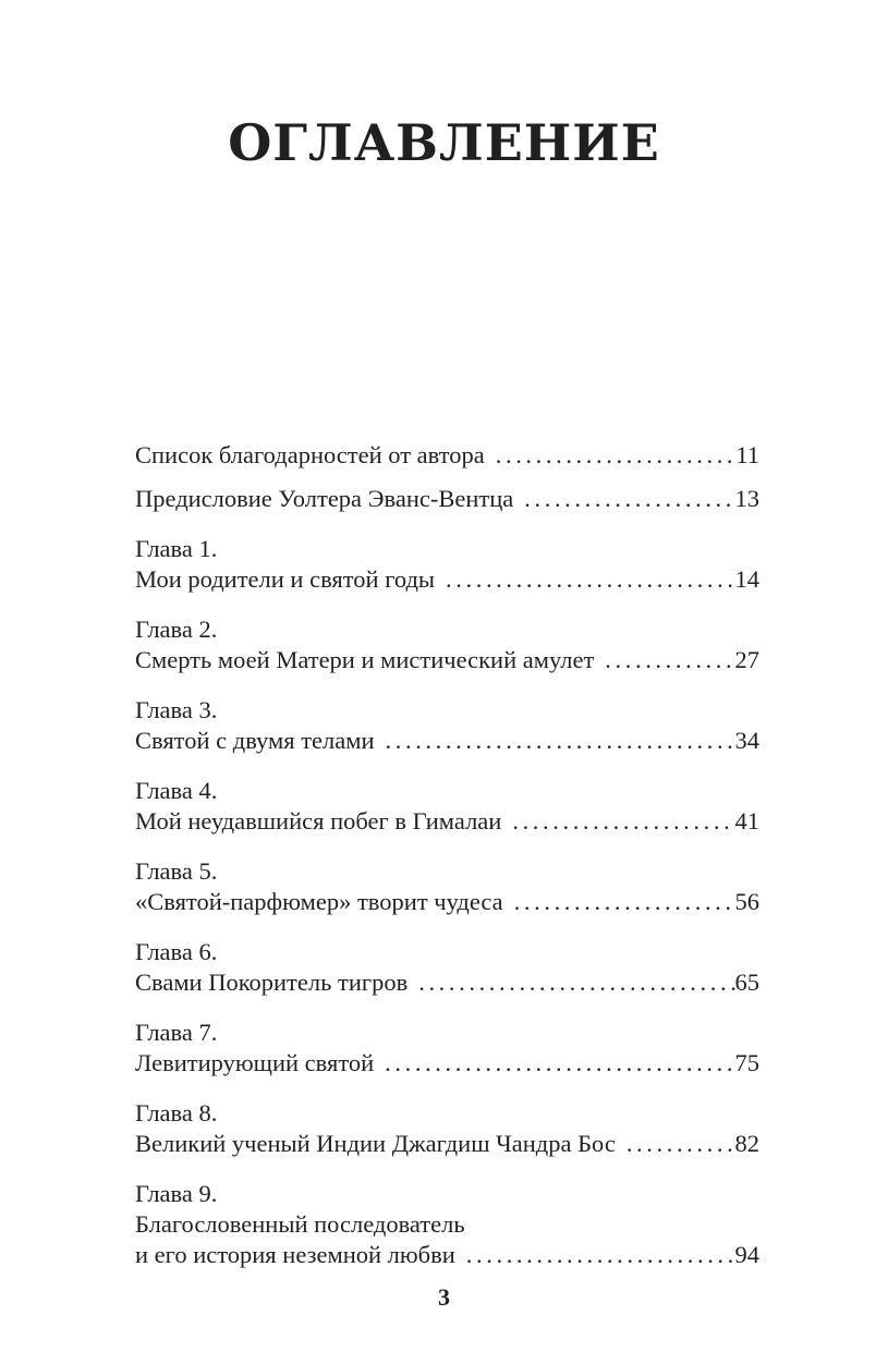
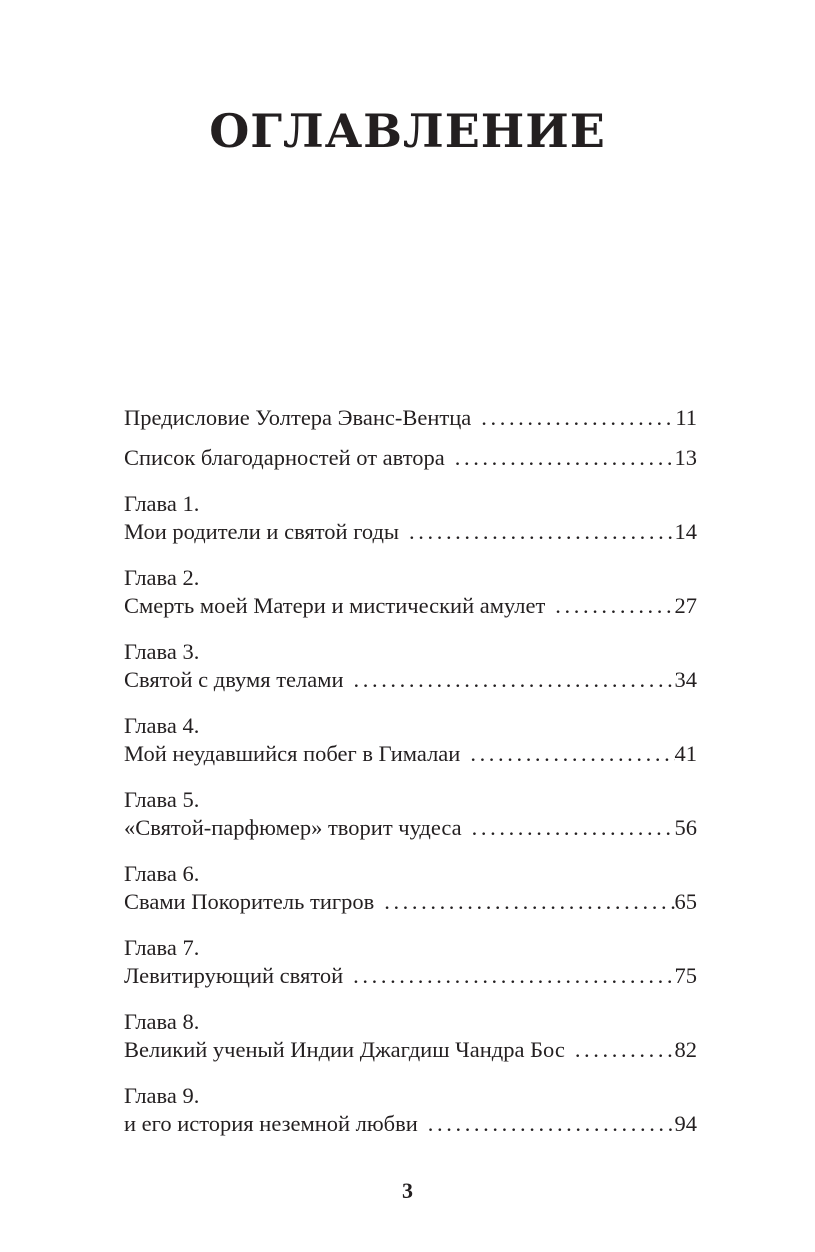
  ОГЛАВЛЕНИЕ
- Список благодарностей от автора
+ Предисловие Уолтера Эванс-Вентца
  11
- Предисловие Уолтера Эванс-Вентца
+ Список благодарностей от автора
  13
  Глава 1.
  Мои родители и святой годы
  14
  Глава 2.
  Смерть моей Матери и мистический амулет
  27
  Глава 3.
  Святой с двумя телами
  34
  Глава 4.
  Мой неудавшийся побег в Гималаи
  41
  Глава 5.
  «Святой-парфюмер» творит чудеса
  56
  Глава 6.
  Свами Покоритель тигров
  65
  Глава 7.
  Левитирующий святой
  75
  Глава 8.
  Великий ученый Индии Джагдиш Чандра Бос
  82
  Глава 9.
- Благословенный последователь
  и его история неземной любви
  94
  3
